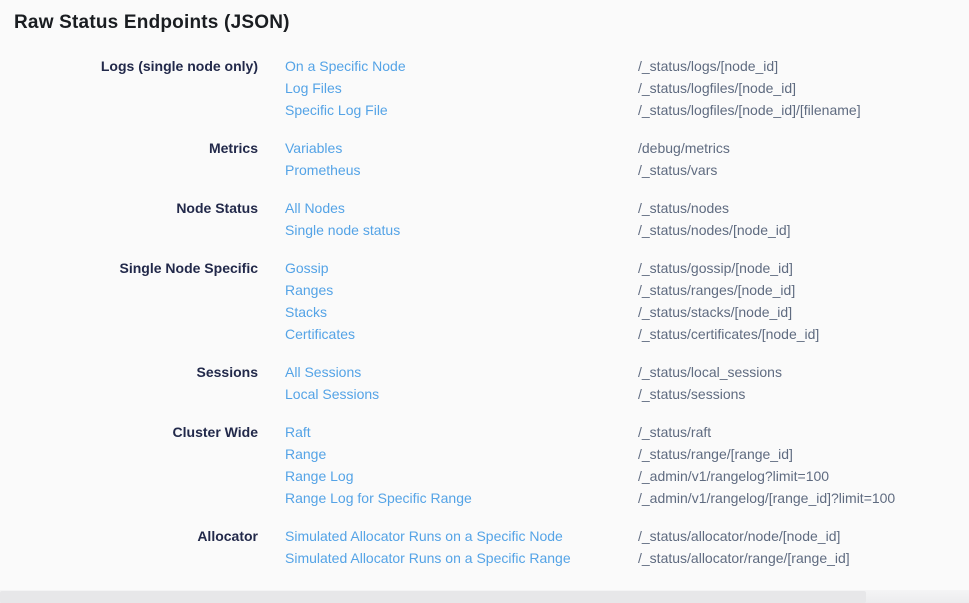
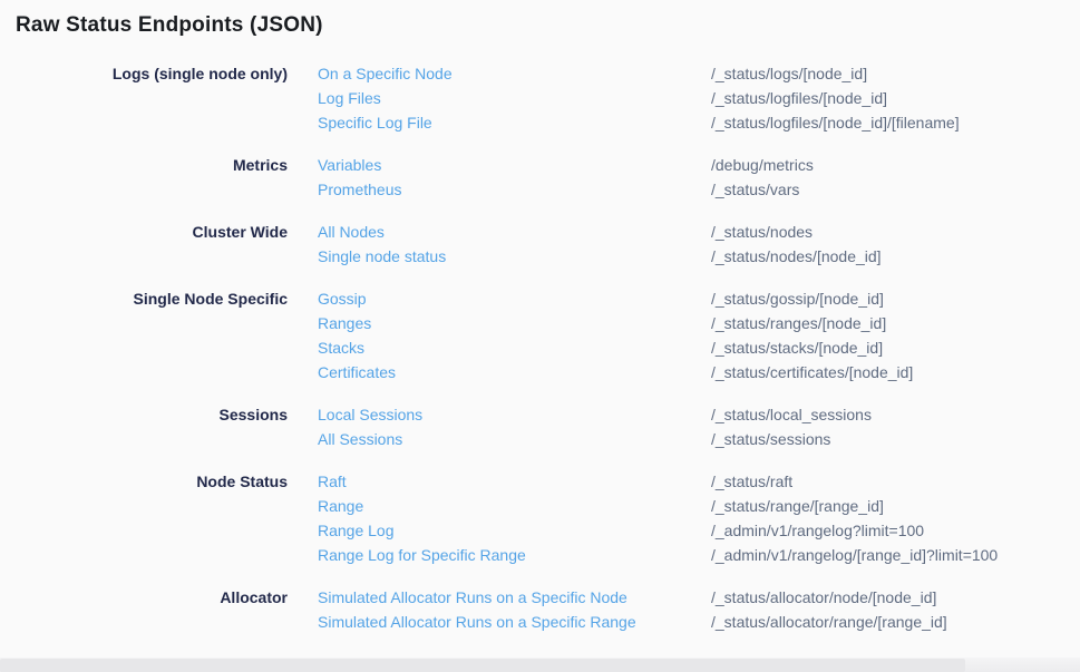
  Raw Status Endpoints (JSON)
  Logs (single node only)
  On a Specific Node
  /_status/logs/[node_id]
  Log Files
  /_status/logfiles/[node_id]
  Specific Log File
  /_status/logfiles/[node_id]/[filename]
  Metrics
  Variables
  /debug/metrics
  Prometheus
  /_status/vars
- Node Status
+ Cluster Wide
  All Nodes
  /_status/nodes
  Single node status
  /_status/nodes/[node_id]
  Single Node Specific
  Gossip
  /_status/gossip/[node_id]
  Ranges
  /_status/ranges/[node_id]
  Stacks
  /_status/stacks/[node_id]
  Certificates
  /_status/certificates/[node_id]
  Sessions
- All Sessions
+ Local Sessions
  /_status/local_sessions
- Local Sessions
+ All Sessions
  /_status/sessions
- Cluster Wide
+ Node Status
  Raft
  /_status/raft
  Range
  /_status/range/[range_id]
  Range Log
  /_admin/v1/rangelog?limit=100
  Range Log for Specific Range
  /_admin/v1/rangelog/[range_id]?limit=100
  Allocator
  Simulated Allocator Runs on a Specific Node
  /_status/allocator/node/[node_id]
  Simulated Allocator Runs on a Specific Range
  /_status/allocator/range/[range_id]
